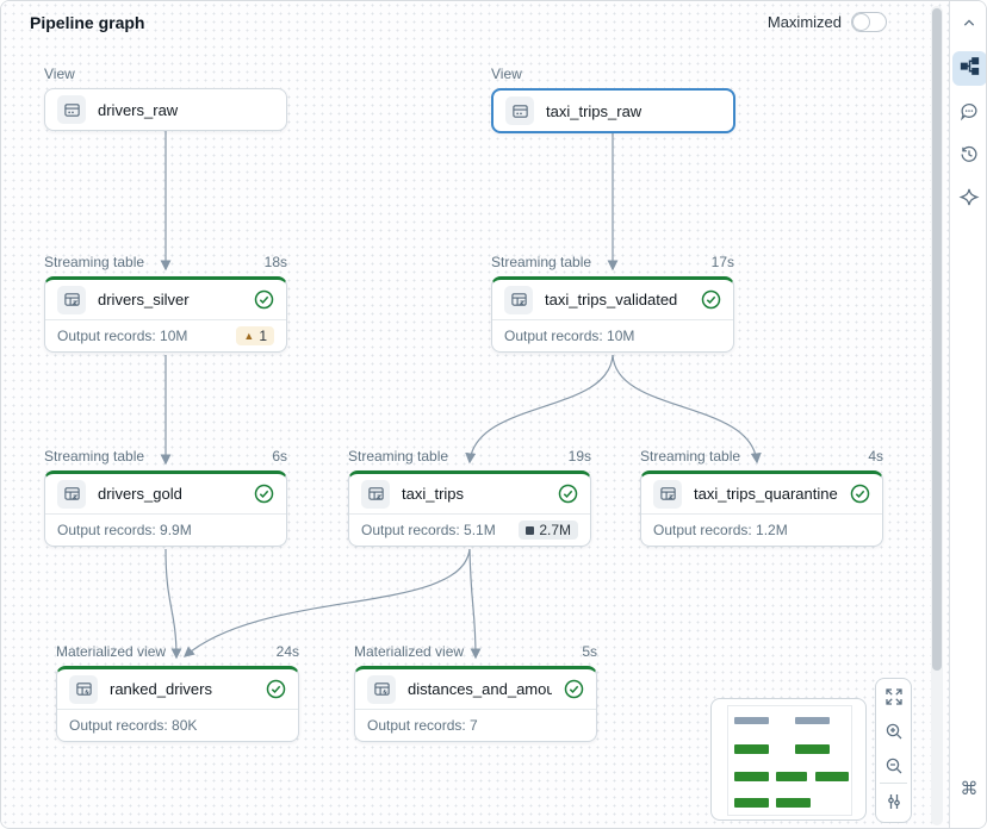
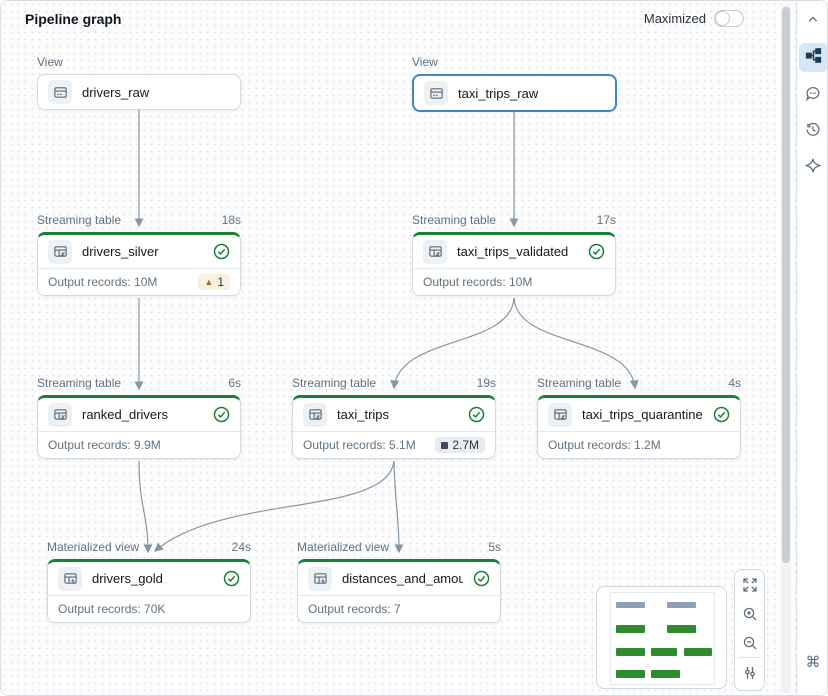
  Pipeline graph
  Maximized
  View
  drivers_raw
  View
  taxi_trips_raw
  Streaming table
  18s
  drivers_silver
  Output records: 10M
  ▲
  1
  Streaming table
  17s
  taxi_trips_validated
  Output records: 10M
  Streaming table
  6s
- drivers_gold
+ ranked_drivers
  Output records: 9.9M
  Streaming table
  19s
  taxi_trips
  Output records: 5.1M
  2.7M
  Streaming table
  4s
  taxi_trips_quarantine
  Output records: 1.2M
  Materialized view
  24s
- ranked_drivers
+ drivers_gold
- Output records: 80K
+ Output records: 70K
  Materialized view
  5s
  Output records: 7
  ⌘
